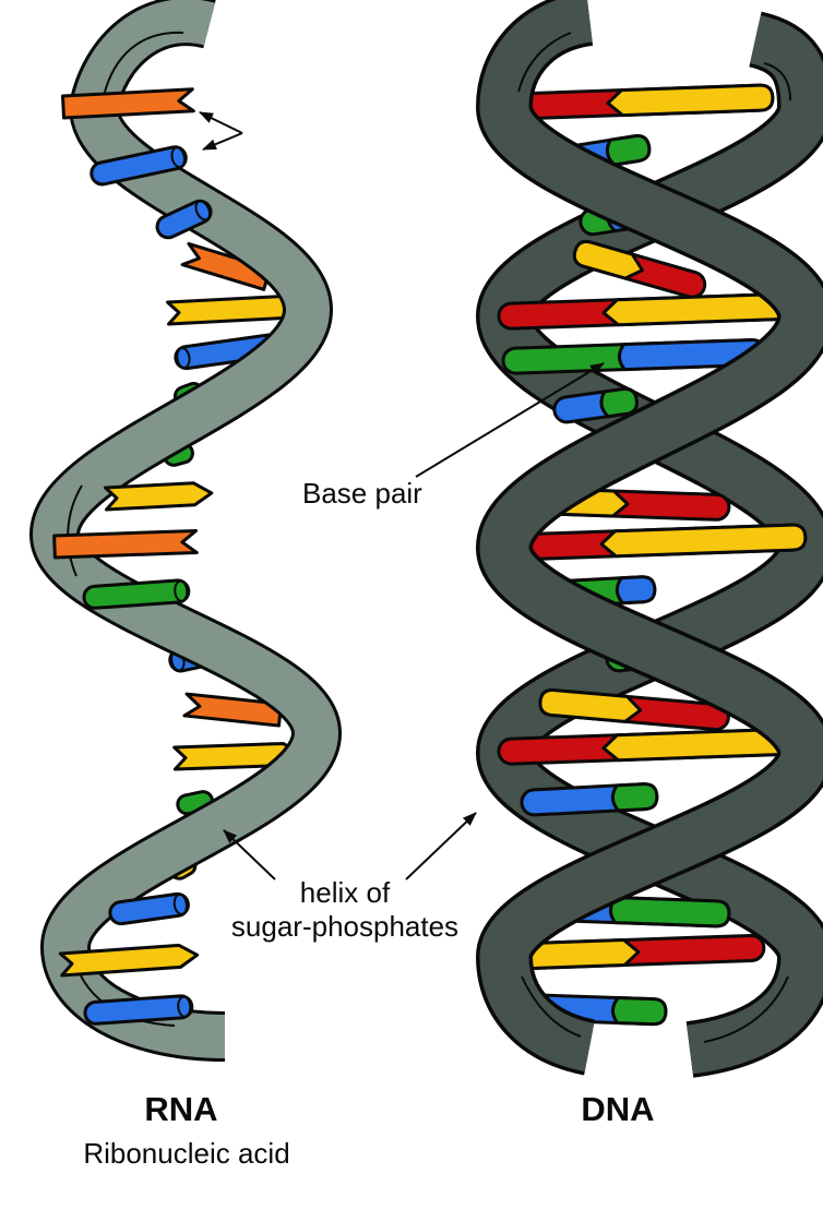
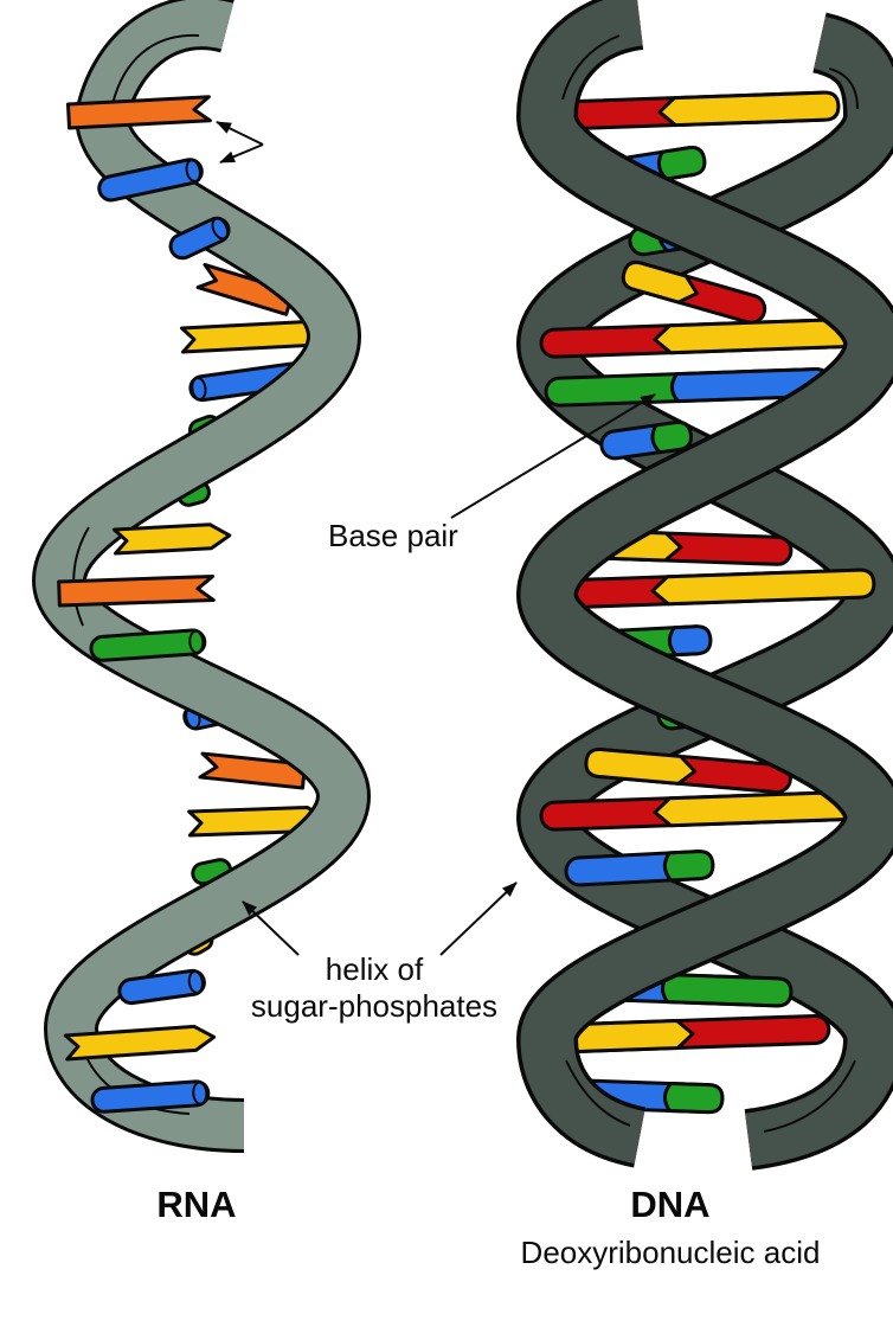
  Base pair
  helix of
  sugar-phosphates
  RNA
- Ribonucleic acid
  DNA
+ Deoxyribonucleic acid
